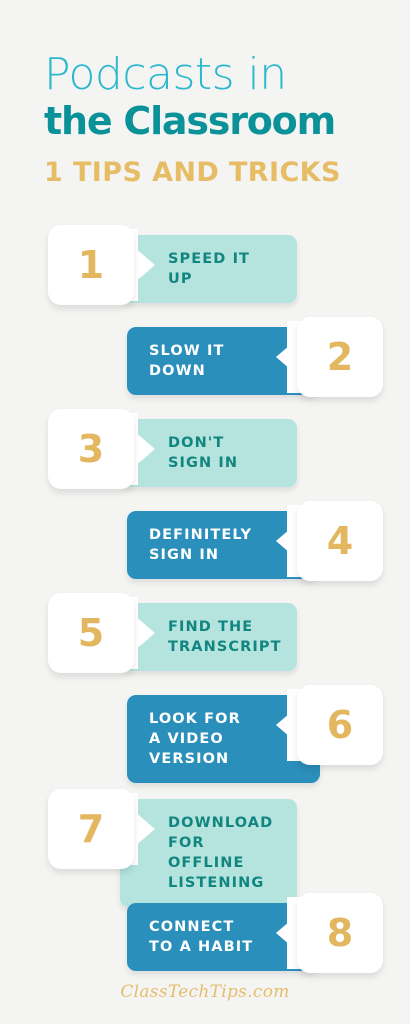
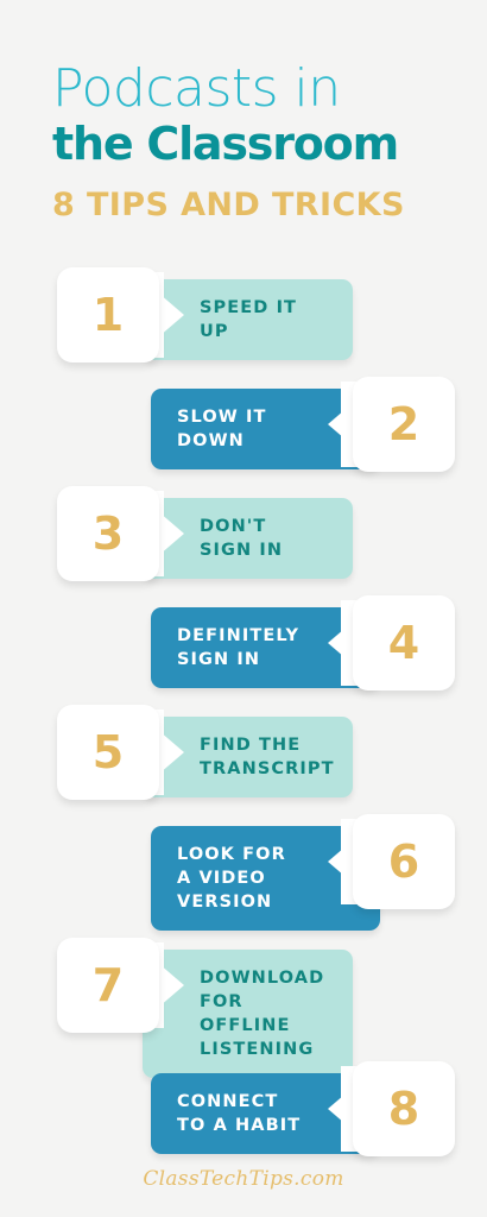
  Podcasts in
  the Classroom
- 1 TIPS AND TRICKS
+ 8 TIPS AND TRICKS
  SPEED IT
  UP
  1
  SLOW IT
  DOWN
  2
  DON'T
  SIGN IN
  3
  DEFINITELY
  SIGN IN
  4
  FIND THE
  TRANSCRIPT
  5
  LOOK FOR
  A VIDEO
  VERSION
  6
  DOWNLOAD
  FOR OFFLINE
  LISTENING
  7
  CONNECT
  TO A HABIT
  8
  ClassTechTips.com
